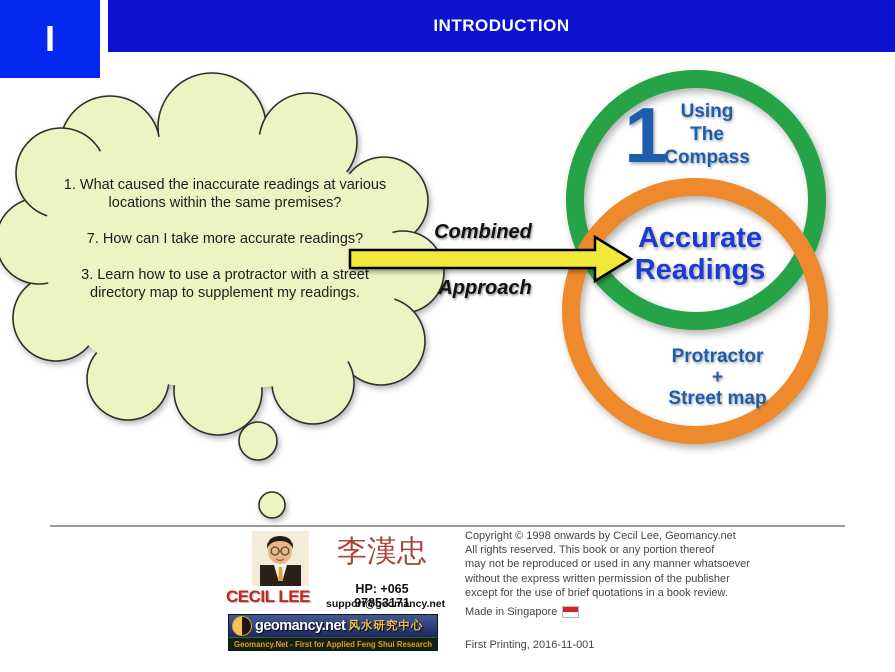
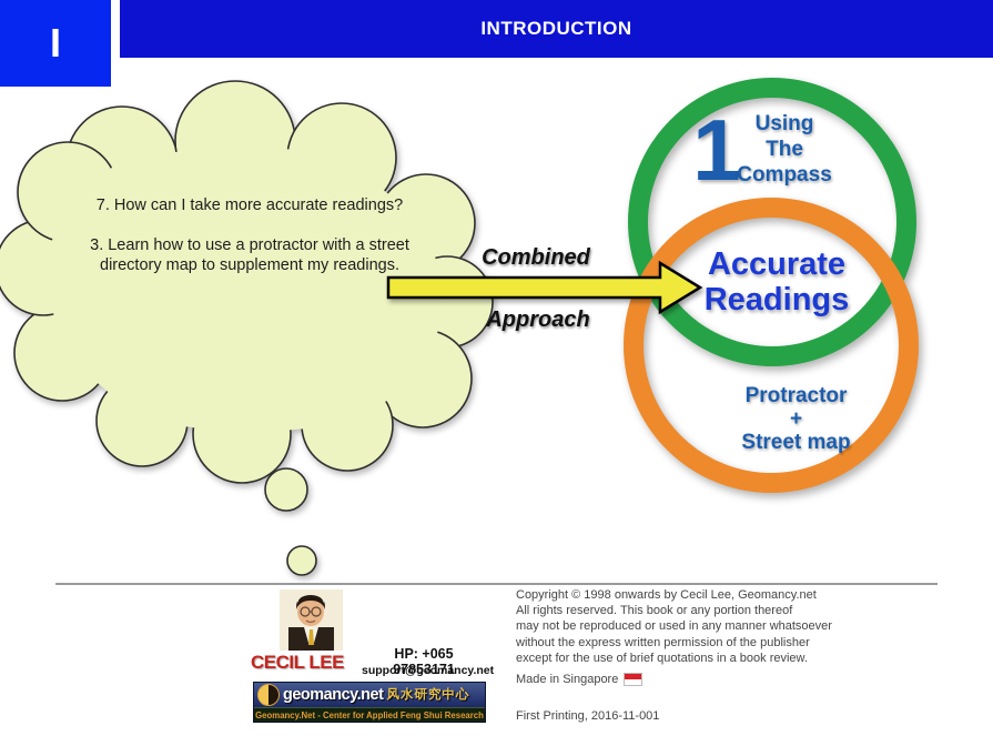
  I
  INTRODUCTION
- 1. What caused the inaccurate readings at various locations within the same premises?
  7. How can I take more accurate readings?
  3. Learn how to use a protractor with a street directory map to supplement my readings.
  Combined
  Approach
  1
  Using
  The
  Compass
  Accurate
  Readings
  Protractor
  +
  Street map
  CECIL LEE
- 李漢忠
  HP: +065 97853171
  support@geomancy.net
  geomancy.net
  风水研究中心
- Geomancy.Net - First for Applied Feng Shui Research
+ Geomancy.Net - Center for Applied Feng Shui Research
  Copyright © 1998 onwards by Cecil Lee, Geomancy.net
  All rights reserved. This book or any portion thereof
  may not be reproduced or used in any manner whatsoever
  without the express written permission of the publisher
  except for the use of brief quotations in a book review.
  Made in Singapore
  First Printing, 2016-11-001
